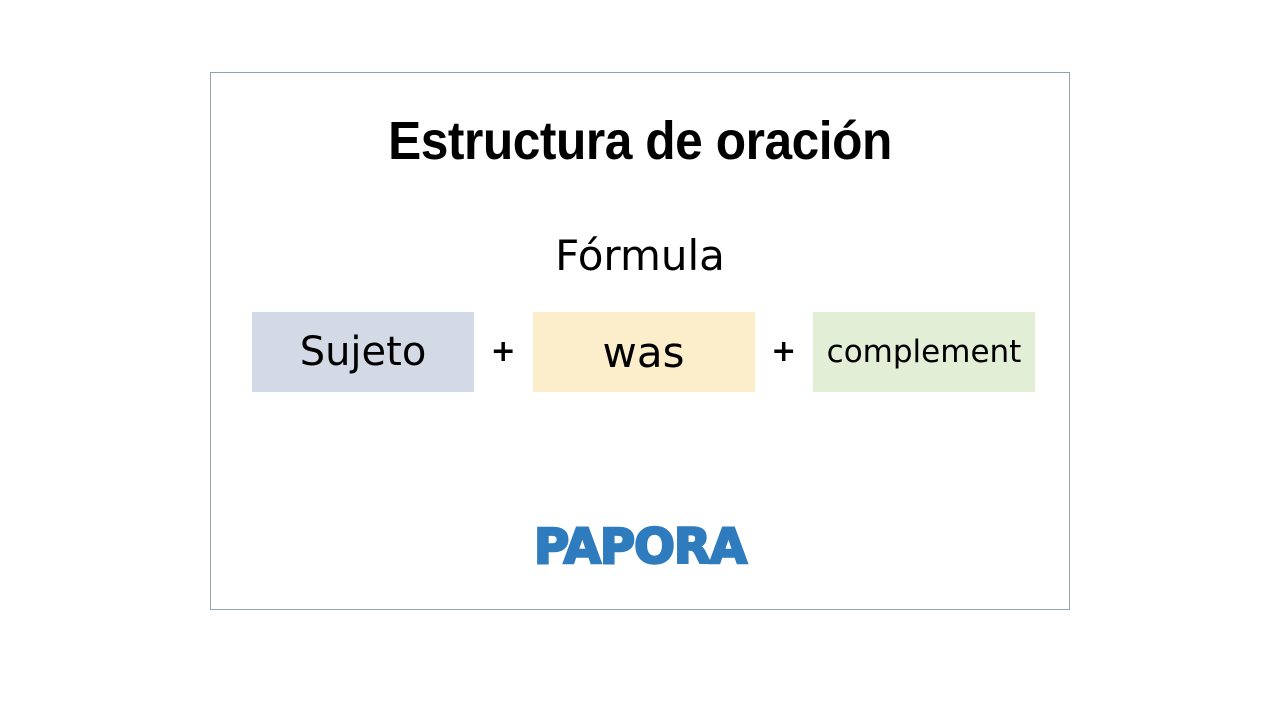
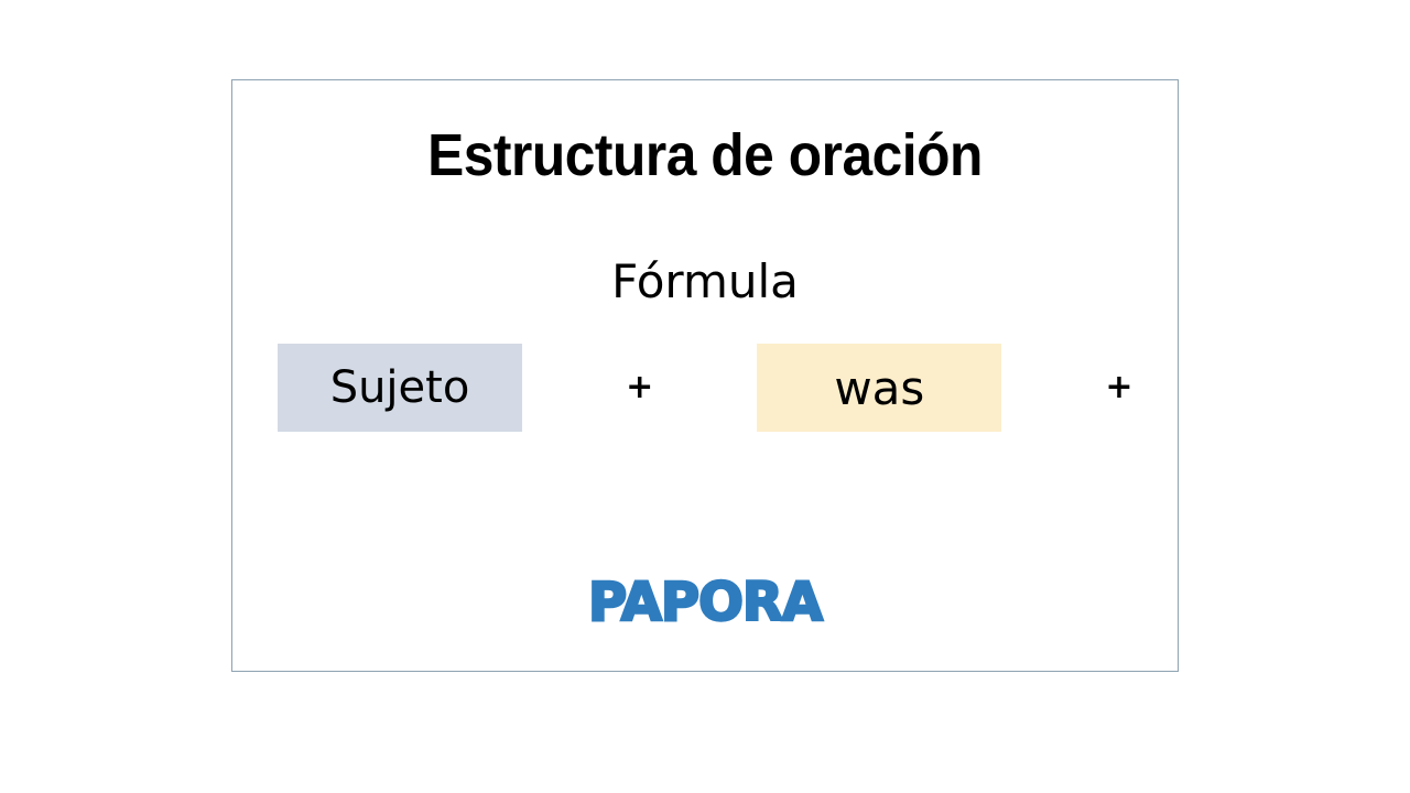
  Estructura de oración
  Fórmula
  Sujeto
  +
  was
  +
- complement
  PAPORA
